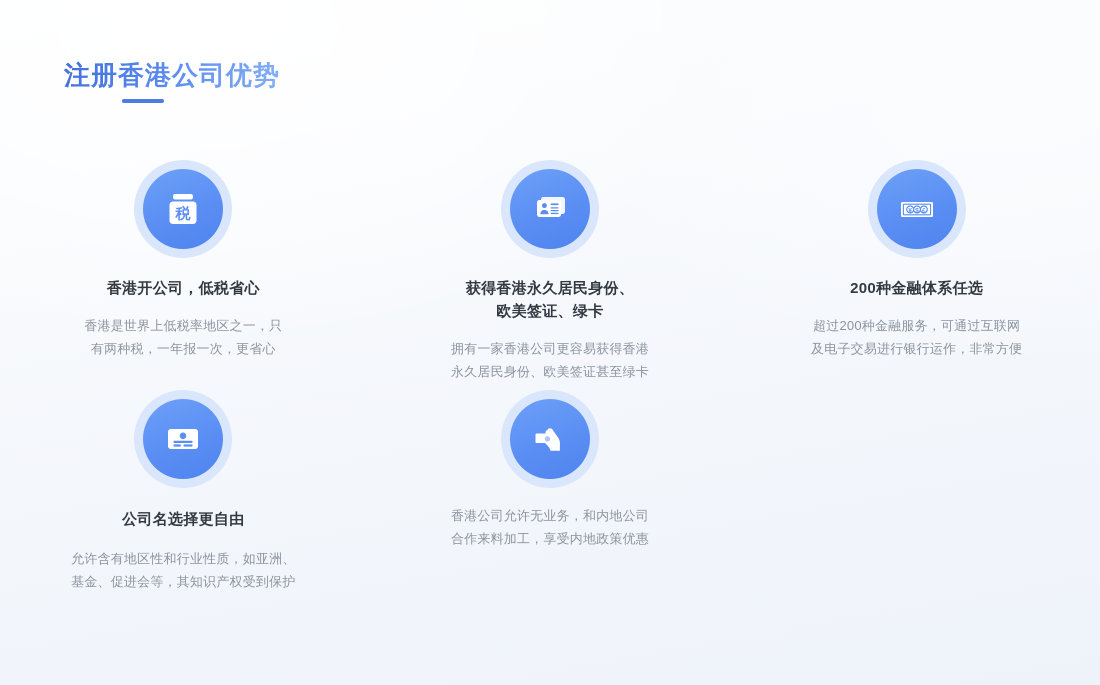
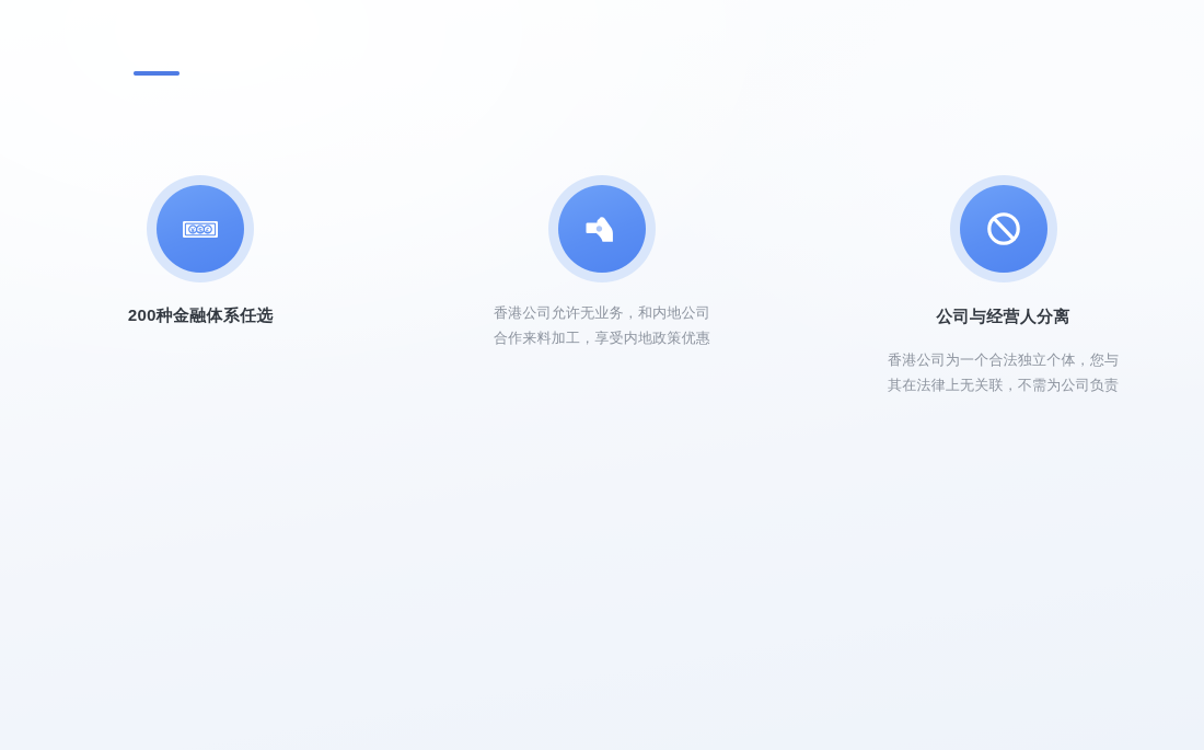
- 注册香港公司优势
- 税
- 香港开公司，低税省心
- 香港是世界上低税率地区之一，只
- 有两种税，一年报一次，更省心
- 获得香港永久居民身份、
- 欧美签证、绿卡
- 拥有一家香港公司更容易获得香港
- 永久居民身份、欧美签证甚至绿卡
  200种金融体系任选
- 超过200种金融服务，可通过互联网
- 及电子交易进行银行运作，非常方便
- 公司名选择更自由
- 允许含有地区性和行业性质，如亚洲、
- 基金、促进会等，其知识产权受到保护
  香港公司允许无业务，和内地公司
  合作来料加工，享受内地政策优惠
+ 公司与经营人分离
+ 香港公司为一个合法独立个体，您与
+ 其在法律上无关联，不需为公司负责
